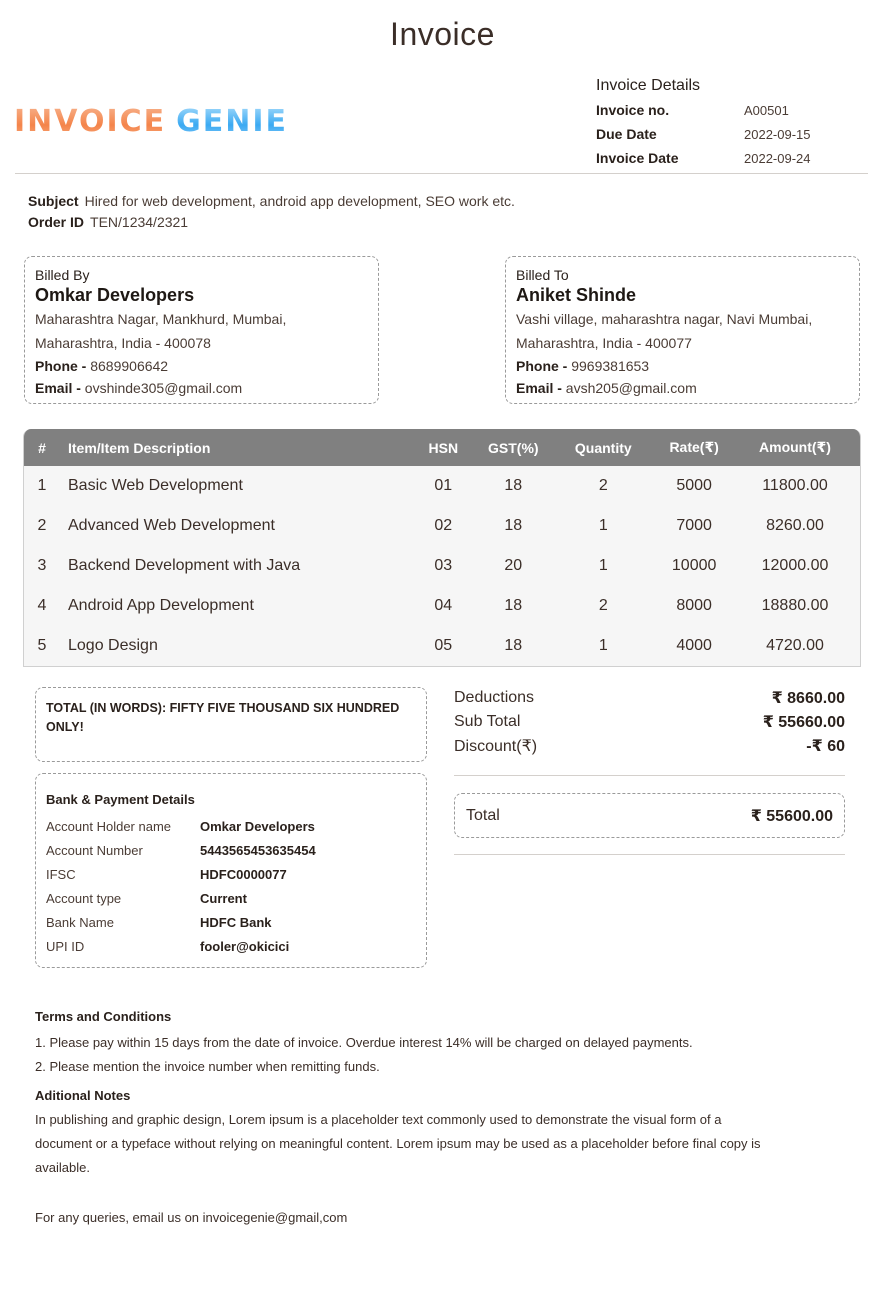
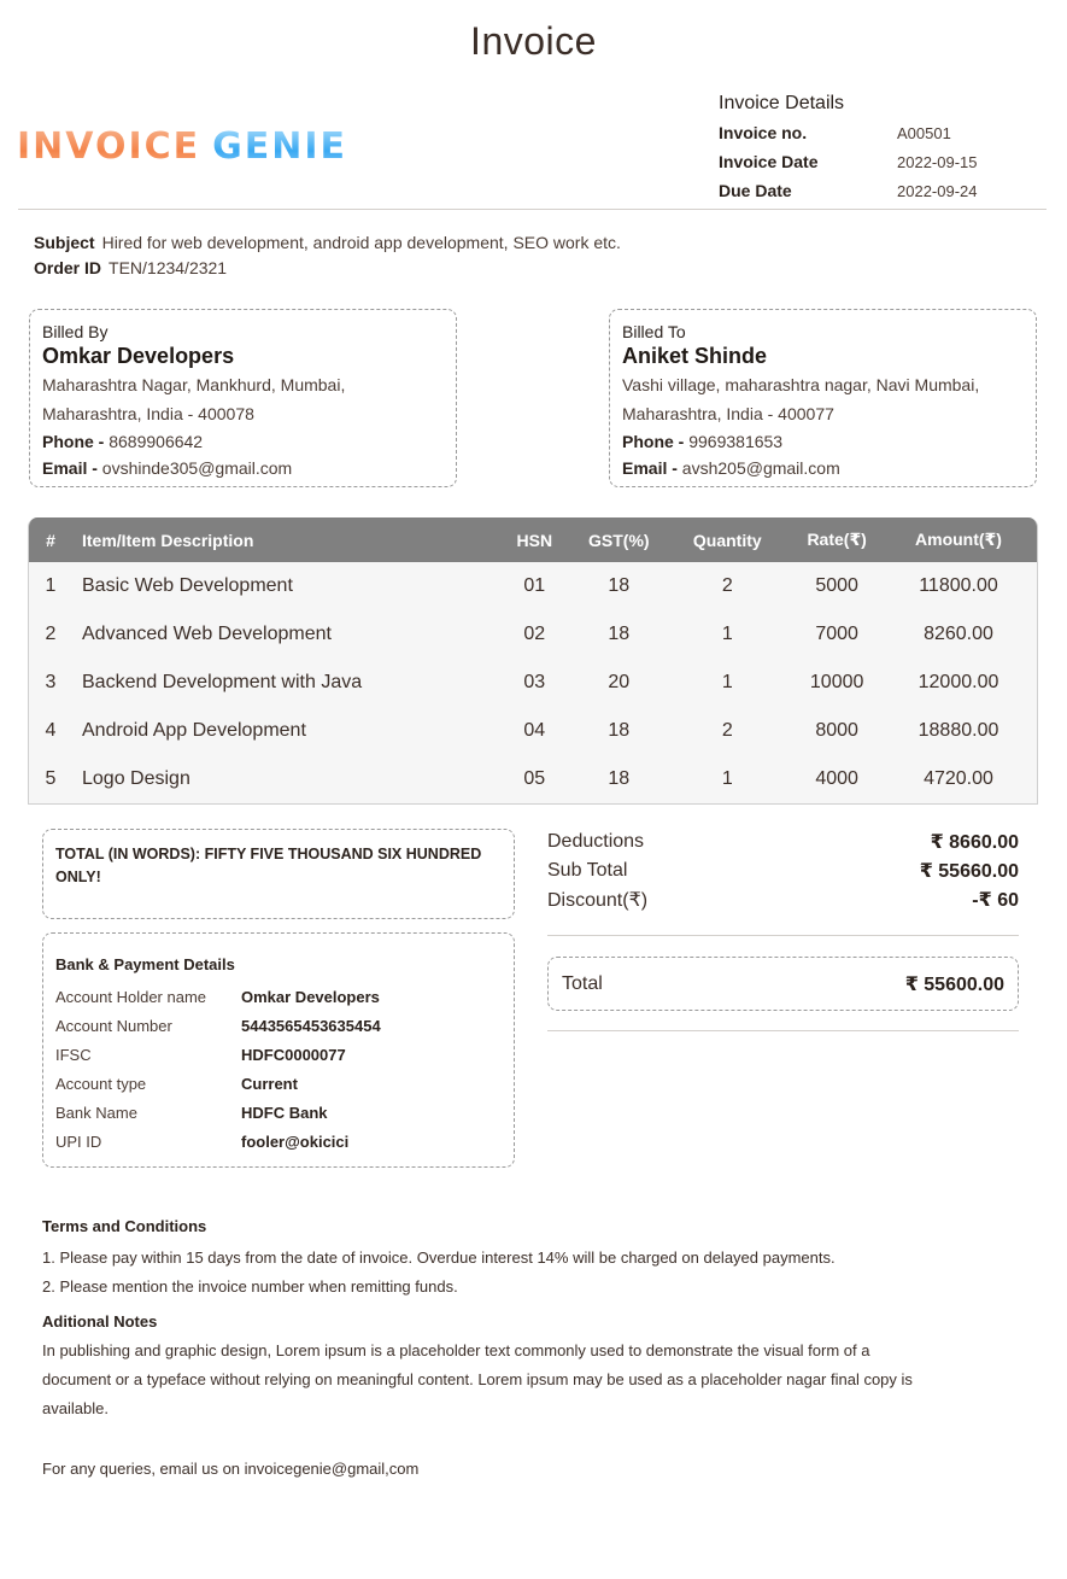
  Invoice
  INVOICE GENIE
  Invoice Details
  Invoice no.
  A00501
- Due Date
+ Invoice Date
  2022-09-15
- Invoice Date
+ Due Date
  2022-09-24
  Subject Hired for web development, android app development, SEO work etc.
  Order ID TEN/1234/2321
  Billed By
  Omkar Developers
  Maharashtra Nagar, Mankhurd, Mumbai, Maharashtra, India - 400078
  Phone - 8689906642
  Email - ovshinde305@gmail.com
  Billed To
  Aniket Shinde
  Vashi village, maharashtra nagar, Navi Mumbai, Maharashtra, India - 400077
  Phone - 9969381653
  Email - avsh205@gmail.com
  #	Item/Item Description	HSN	GST(%)	Quantity	Rate(₹)	Amount(₹)
  1	Basic Web Development	01	18	2	5000	11800.00
  2	Advanced Web Development	02	18	1	7000	8260.00
  3	Backend Development with Java	03	20	1	10000	12000.00
  4	Android App Development	04	18	2	8000	18880.00
  5	Logo Design	05	18	1	4000	4720.00
  TOTAL (IN WORDS): FIFTY FIVE THOUSAND SIX HUNDRED ONLY!
  Bank & Payment Details
  Account Holder name
  Omkar Developers
  Account Number
  5443565453635454
  IFSC
  HDFC0000077
  Account type
  Current
  Bank Name
  HDFC Bank
  UPI ID
  fooler@okicici
  Deductions
  ₹ 8660.00
  Sub Total
  ₹ 55660.00
  Discount(₹)
  -₹ 60
  Total
  ₹ 55600.00
  Terms and Conditions
  1. Please pay within 15 days from the date of invoice. Overdue interest 14% will be charged on delayed payments.
  2. Please mention the invoice number when remitting funds.
  Aditional Notes
- In publishing and graphic design, Lorem ipsum is a placeholder text commonly used to demonstrate the visual form of a document or a typeface without relying on meaningful content. Lorem ipsum may be used as a placeholder before final copy is available.
+ In publishing and graphic design, Lorem ipsum is a placeholder text commonly used to demonstrate the visual form of a document or a typeface without relying on meaningful content. Lorem ipsum may be used as a placeholder nagar final copy is available.
  For any queries, email us on invoicegenie@gmail,com
